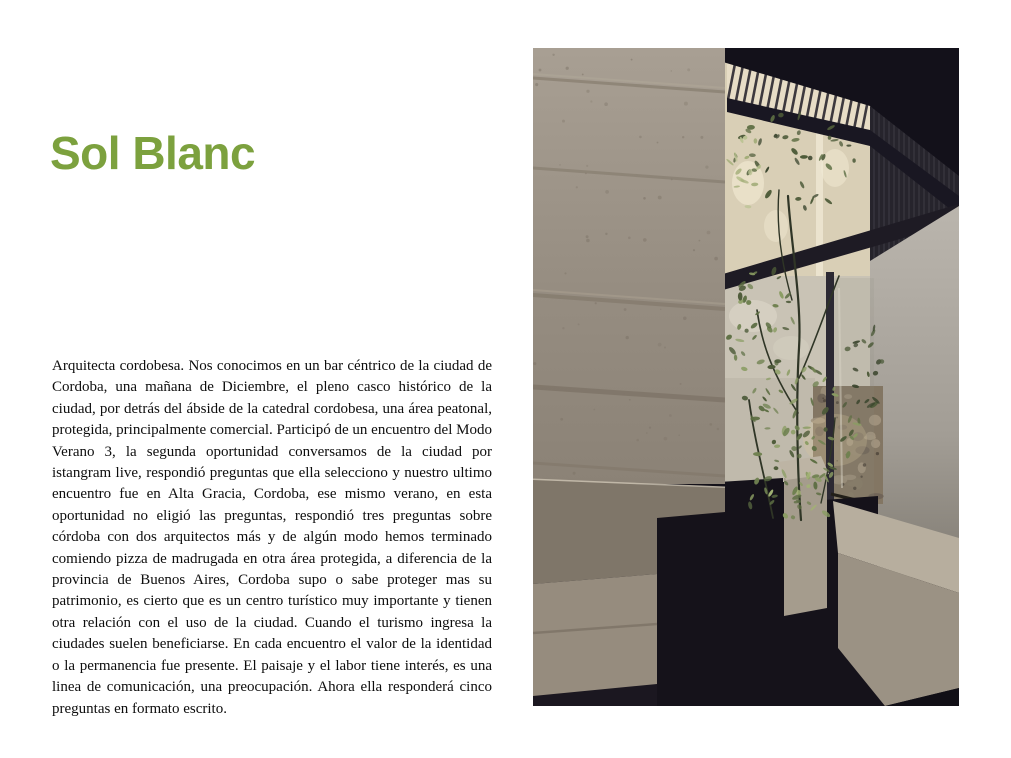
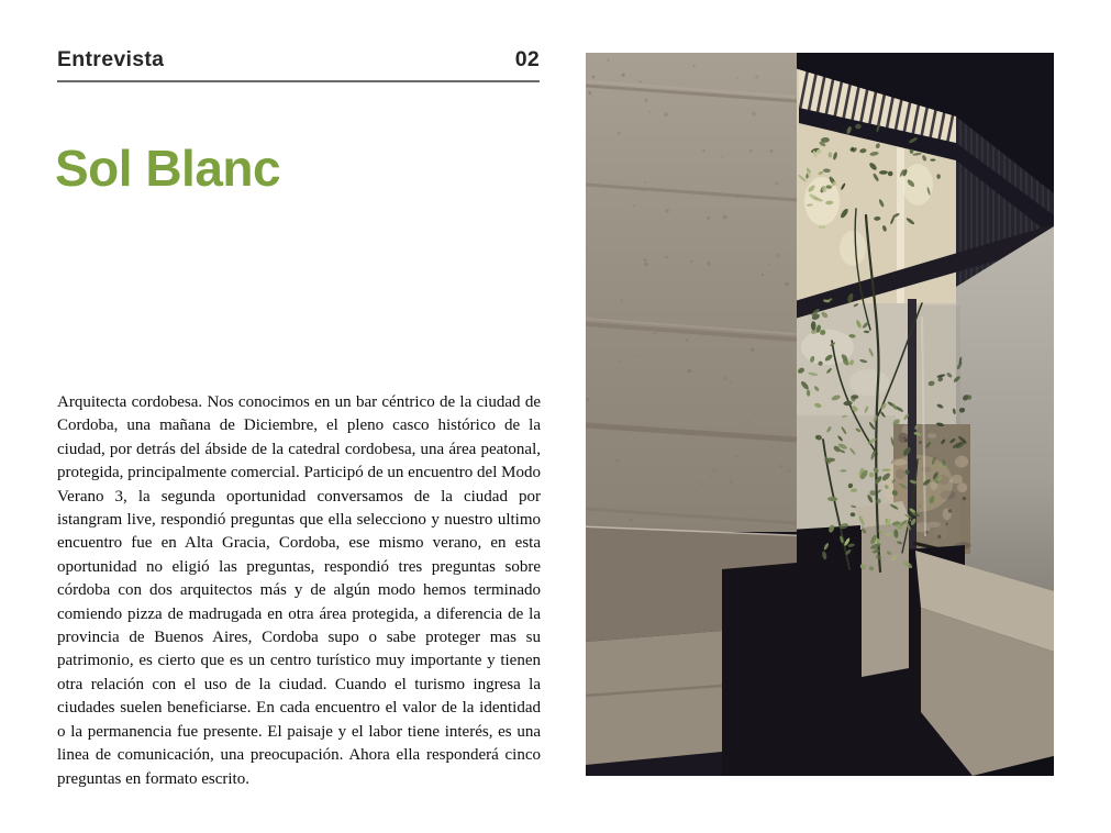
+ Entrevista
+ 02
  Sol Blanc
  Arquitecta cordobesa. Nos conocimos en un bar céntrico de la ciudad de Cordoba, una mañana de Diciembre, el pleno casco histórico de la ciudad, por detrás del ábside de la catedral cordobesa, una área peatonal, protegida, principalmente comercial. Participó de un encuentro del Modo Verano 3, la segunda oportunidad conversamos de la ciudad por istangram live, respondió preguntas que ella selecciono y nuestro ultimo encuentro fue en Alta Gracia, Cordoba, ese mismo verano, en esta oportunidad no eligió las preguntas, respondió tres preguntas sobre córdoba con dos arquitectos más y de algún modo hemos terminado comiendo pizza de madrugada en otra área protegida, a diferencia de la provincia de Buenos Aires, Cordoba supo o sabe proteger mas su patrimonio, es cierto que es un centro turístico muy importante y tienen otra relación con el uso de la ciudad. Cuando el turismo ingresa la ciudades suelen beneficiarse. En cada encuentro el valor de la identidad o la permanencia fue presente. El paisaje y el labor tiene interés, es una linea de comunicación, una preocupación. Ahora ella responderá cinco preguntas en formato escrito.
